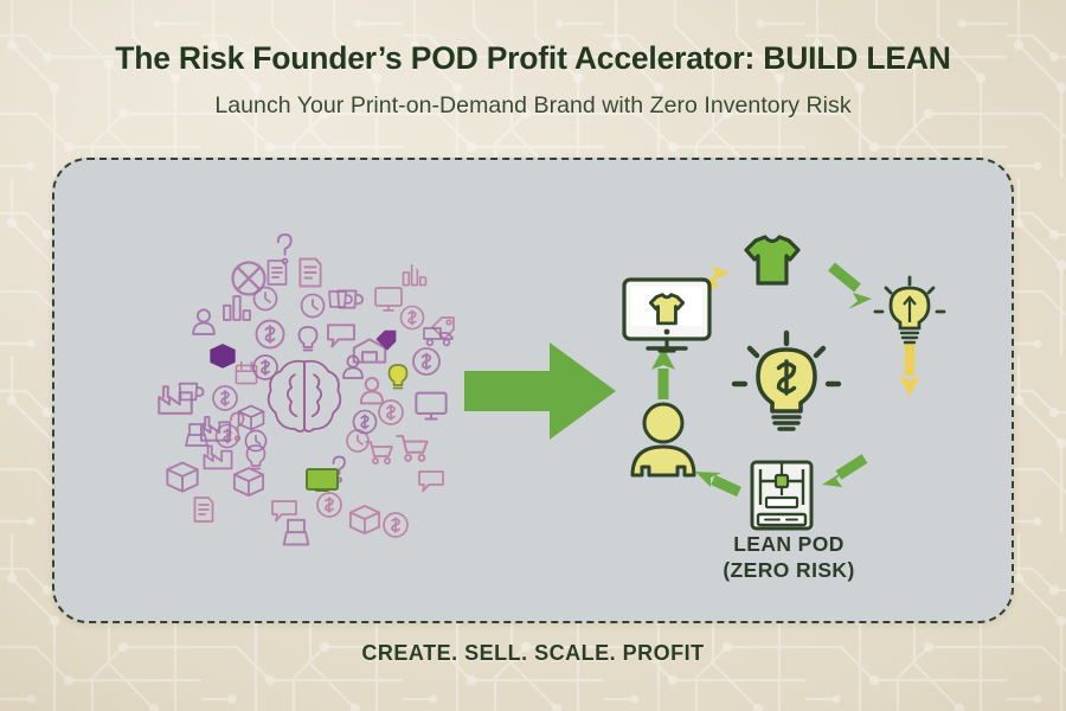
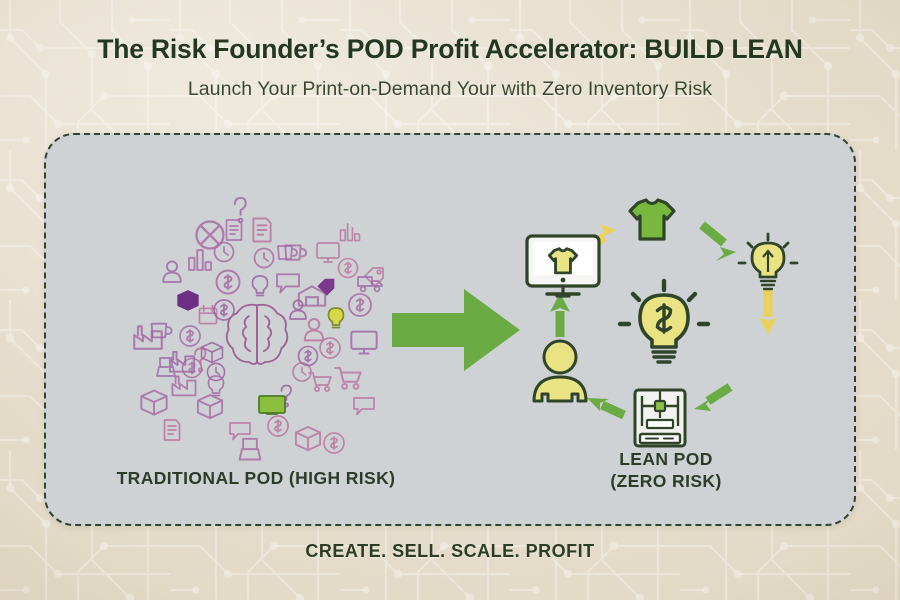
  The Risk Founder’s POD Profit Accelerator: BUILD LEAN
- Launch Your Print-on-Demand Brand with Zero Inventory Risk
+ Launch Your Print-on-Demand Your with Zero Inventory Risk
+ TRADITIONAL POD (HIGH RISK)
  LEAN POD
  (ZERO RISK)
  CREATE. SELL. SCALE. PROFIT
